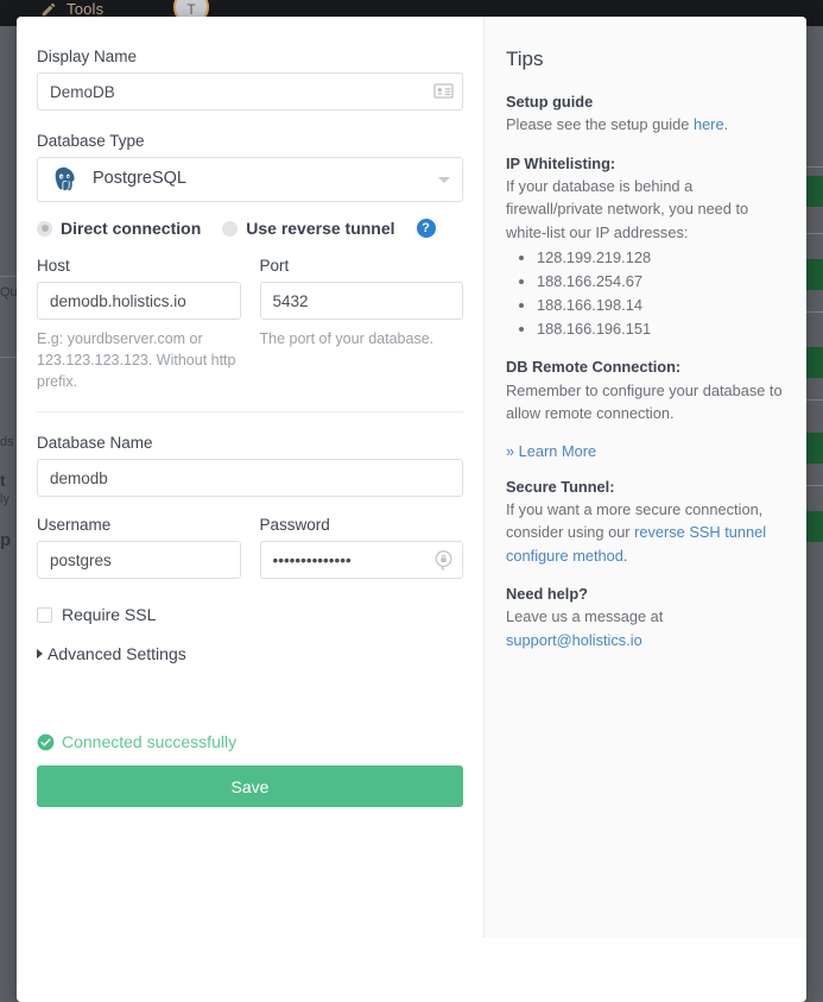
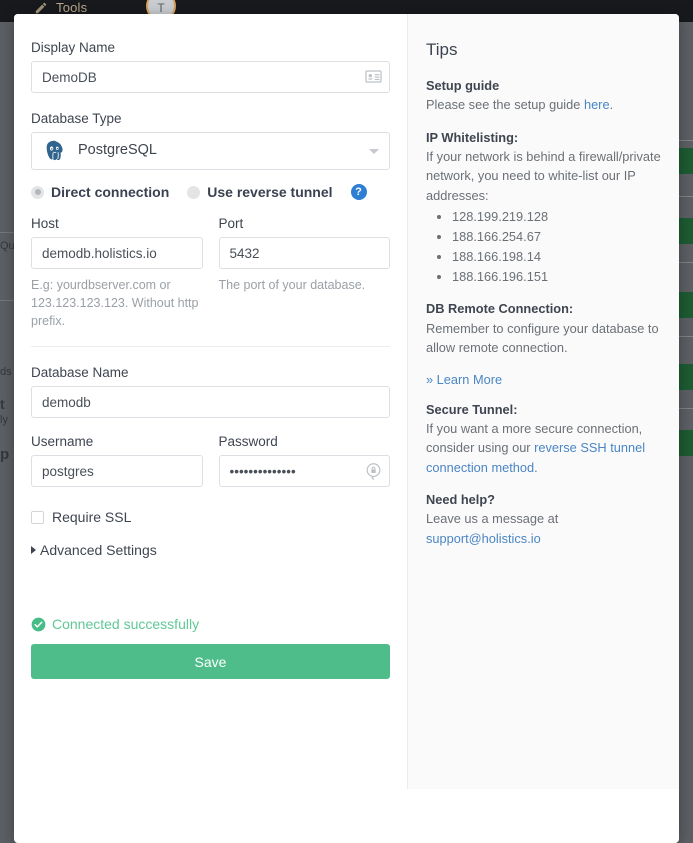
  Tools
  T
  Qu
  ds
  t
  ly
  p
  Display Name
  DemoDB
  Database Type
  PostgreSQL
  Direct connection
  Use reverse tunnel
  ?
  Host
  demodb.holistics.io
  E.g: yourdbserver.com or 123.123.123.123. Without http prefix.
  Port
  5432
  The port of your database.
  Database Name
  demodb
  Username
  postgres
  Password
  ••••••••••••••
  Require SSL
  Advanced Settings
  Connected successfully
  Save
  Tips
  Setup guide
  Please see the setup guide here.
  IP Whitelisting:
- If your database is behind a firewall/private network, you need to white-list our IP addresses:
+ If your network is behind a firewall/private network, you need to white-list our IP addresses:
  128.199.219.128
  188.166.254.67
  188.166.198.14
  188.166.196.151
  DB Remote Connection:
  Remember to configure your database to allow remote connection.
  » Learn More
  Secure Tunnel:
- If you want a more secure connection, consider using our reverse SSH tunnel configure method.
+ If you want a more secure connection, consider using our reverse SSH tunnel connection method.
  Need help?
  Leave us a message at support@holistics.io
